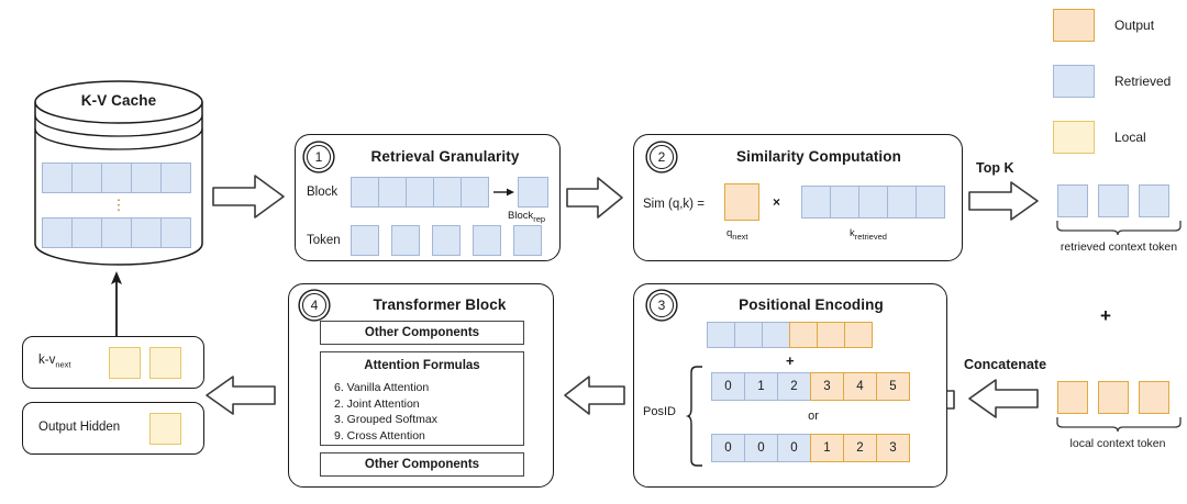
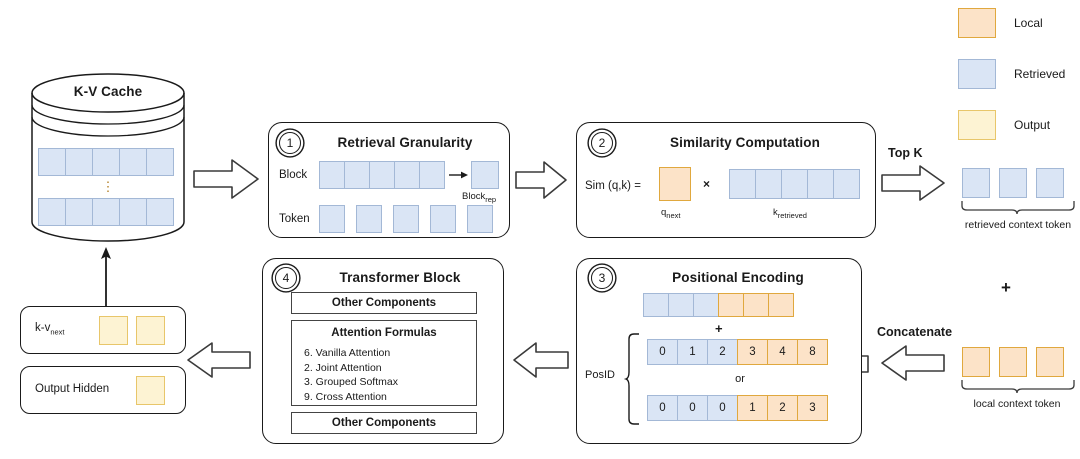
- Output
+ Local
  Retrieved
- Local
+ Output
  K-V Cache
  ⋮
  1
  Retrieval Granularity
  Block
  Blockrep
  Token
  2
  Similarity Computation
  Sim (q,k) =
  qnext
  ×
  kretrieved
  Top K
  retrieved context token
  +
  Concatenate
  local context token
  3
  Positional Encoding
  +
  PosID
  0
  1
  2
  3
  4
- 5
+ 8
  or
  0
  0
  0
  1
  2
  3
  4
  Transformer Block
  Other Components
  Attention Formulas
  6. Vanilla Attention
  2. Joint Attention
  3. Grouped Softmax
  9. Cross Attention
  Other Components
  k-vnext
  Output Hidden
